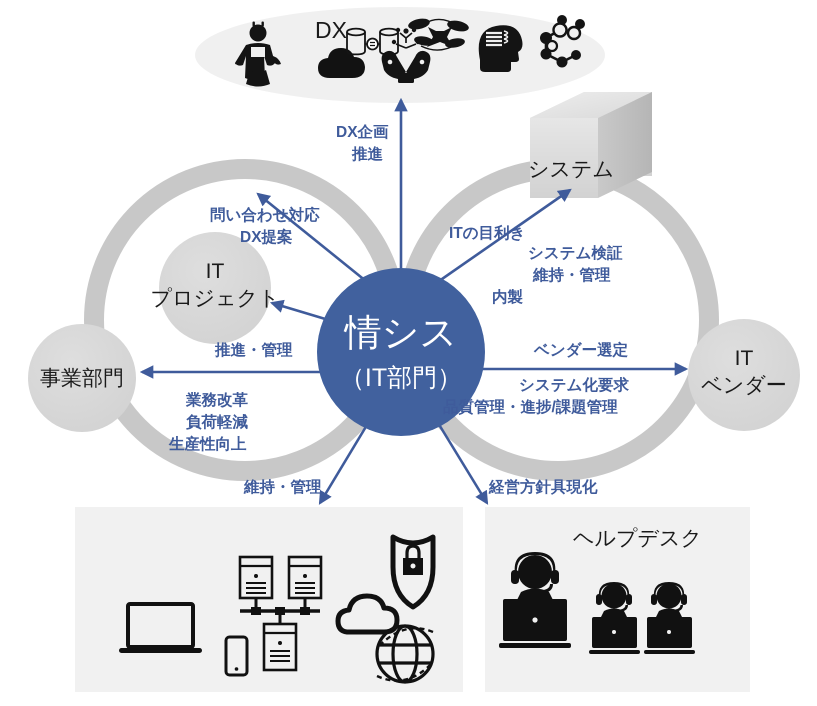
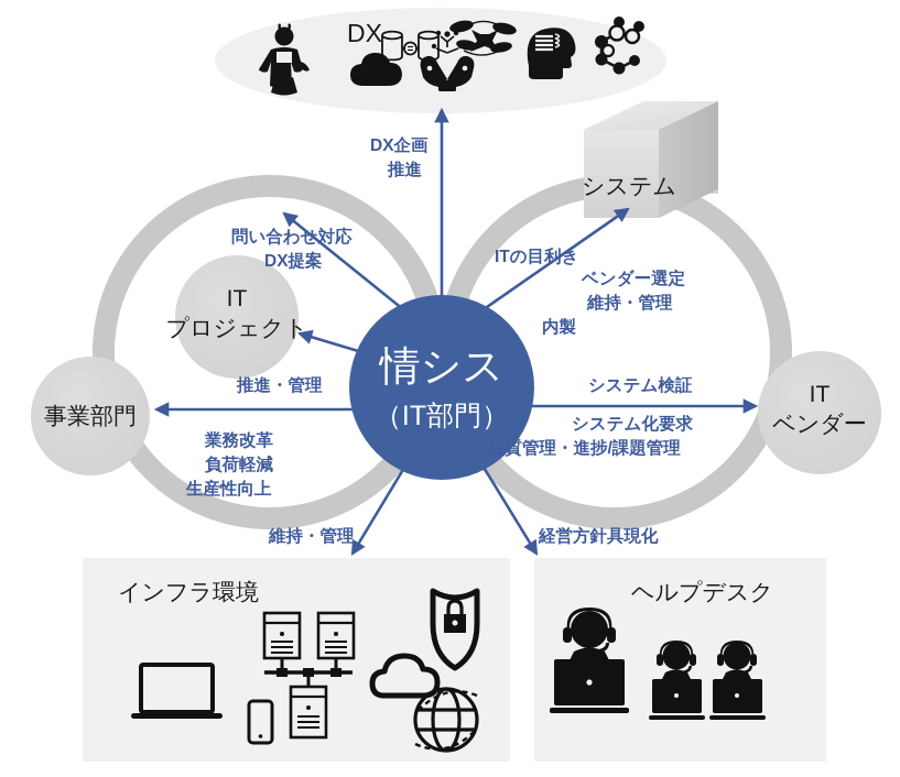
  DX
  IT
  プロジェクト
  事業部門
  IT
  ベンダー
  システム
  情シス
  （IT部門）
  DX企画
  推進
  問い合わせ対応
  DX提案
  推進・管理
  業務改革
  負荷軽減
  生産性向上
  ITの目利き
- システム検証
+ ベンダー選定
  維持・管理
  内製
- ベンダー選定
+ システム検証
  システム化要求
  品質管理・進捗/課題管理
  維持・管理
  経営方針具現化
+ インフラ環境
  ヘルプデスク
